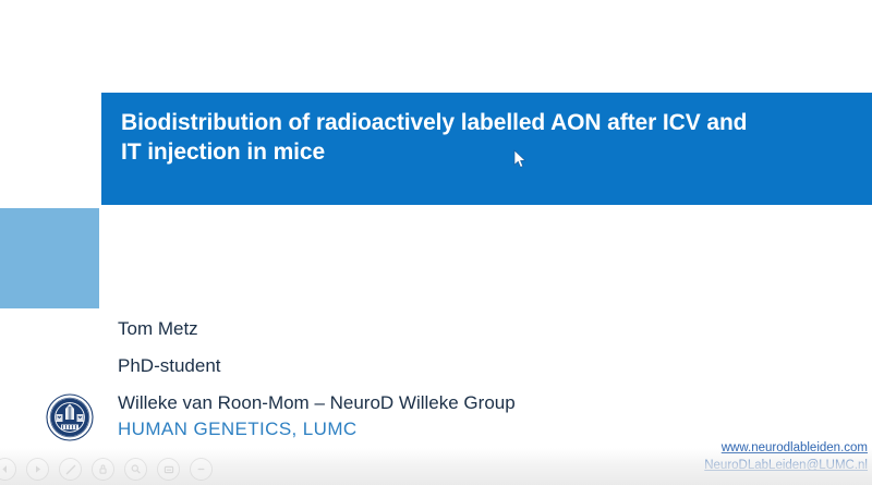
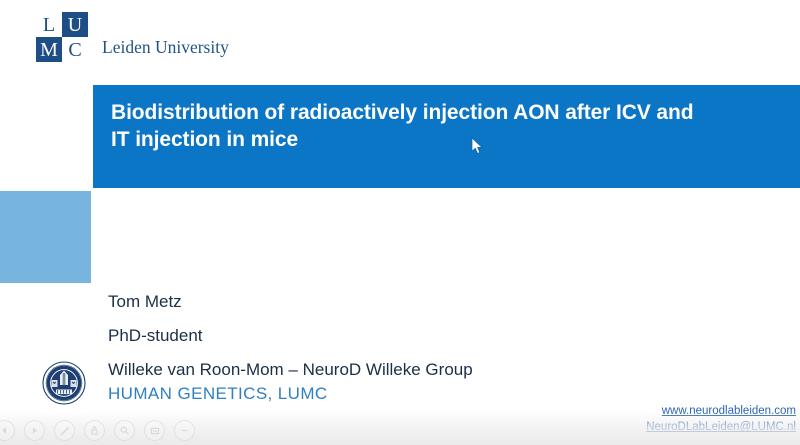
+ L
+ U
+ M
+ C
+ Leiden University
- Biodistribution of radioactively labelled AON after ICV and
+ Biodistribution of radioactively injection AON after ICV and
  IT injection in mice
  Tom Metz
  PhD-student
  Willeke van Roon-Mom – NeuroD Willeke Group
  HUMAN GENETICS, LUMC
